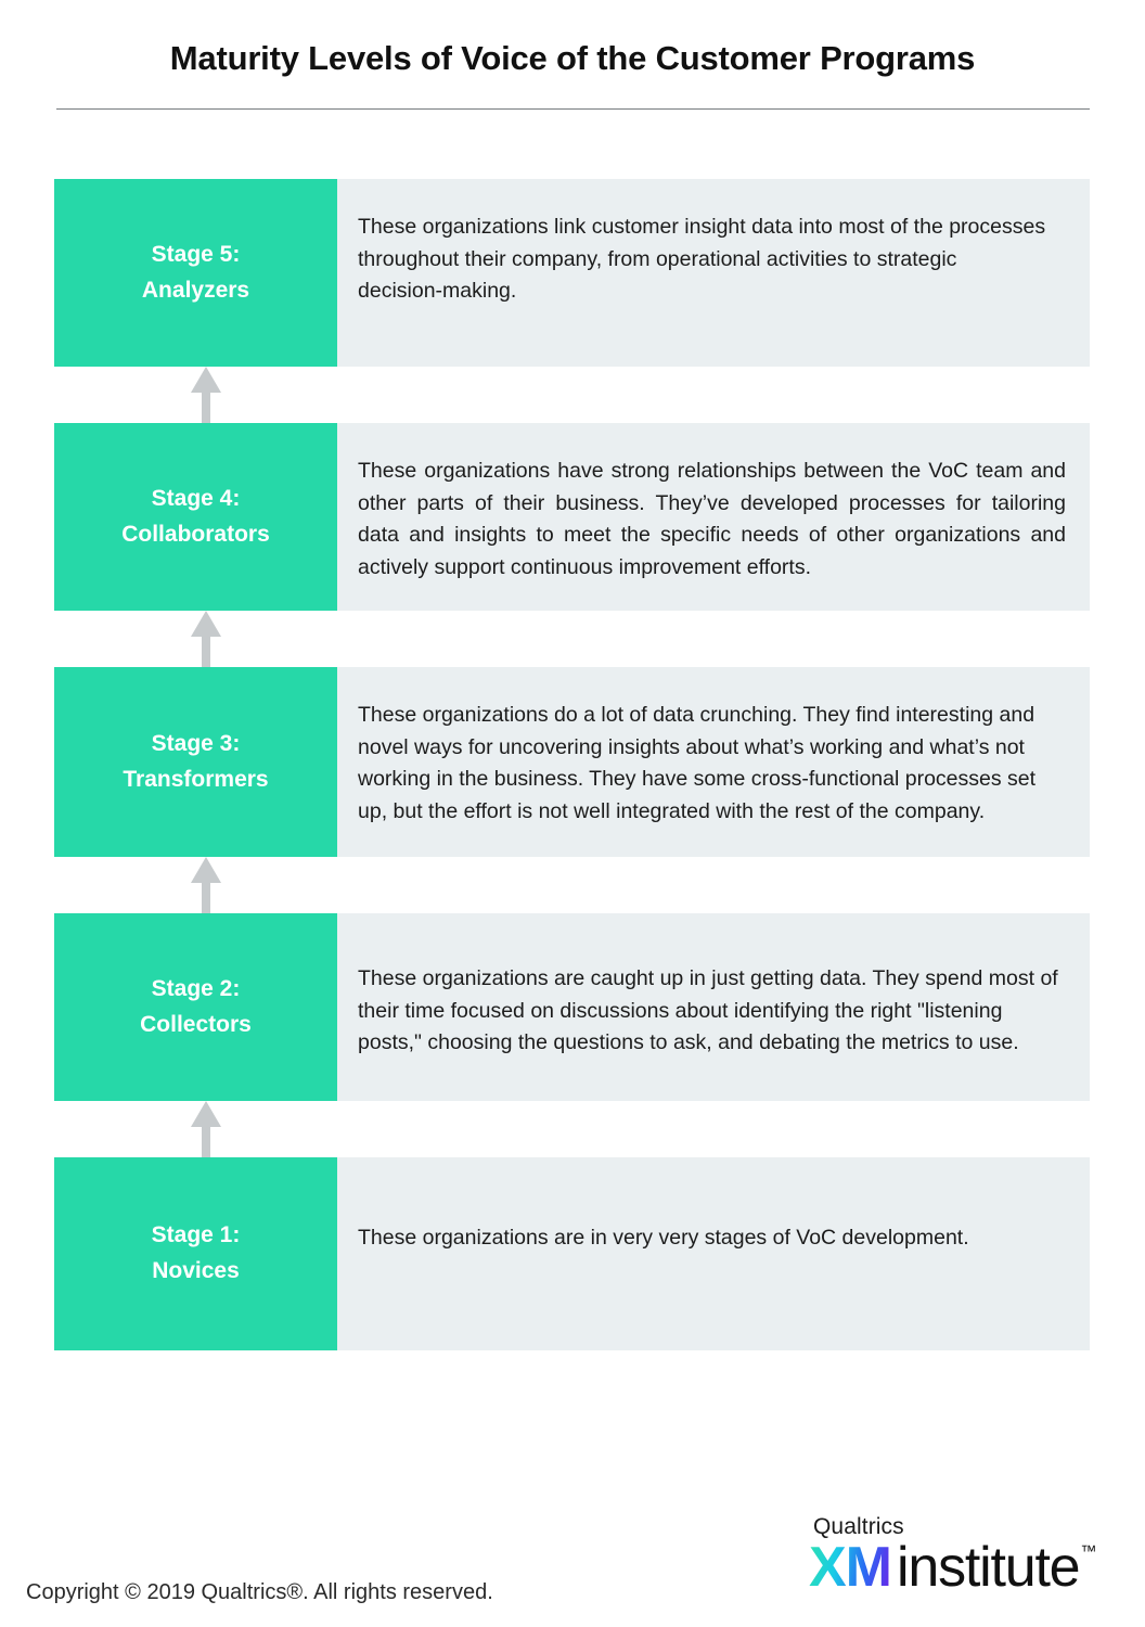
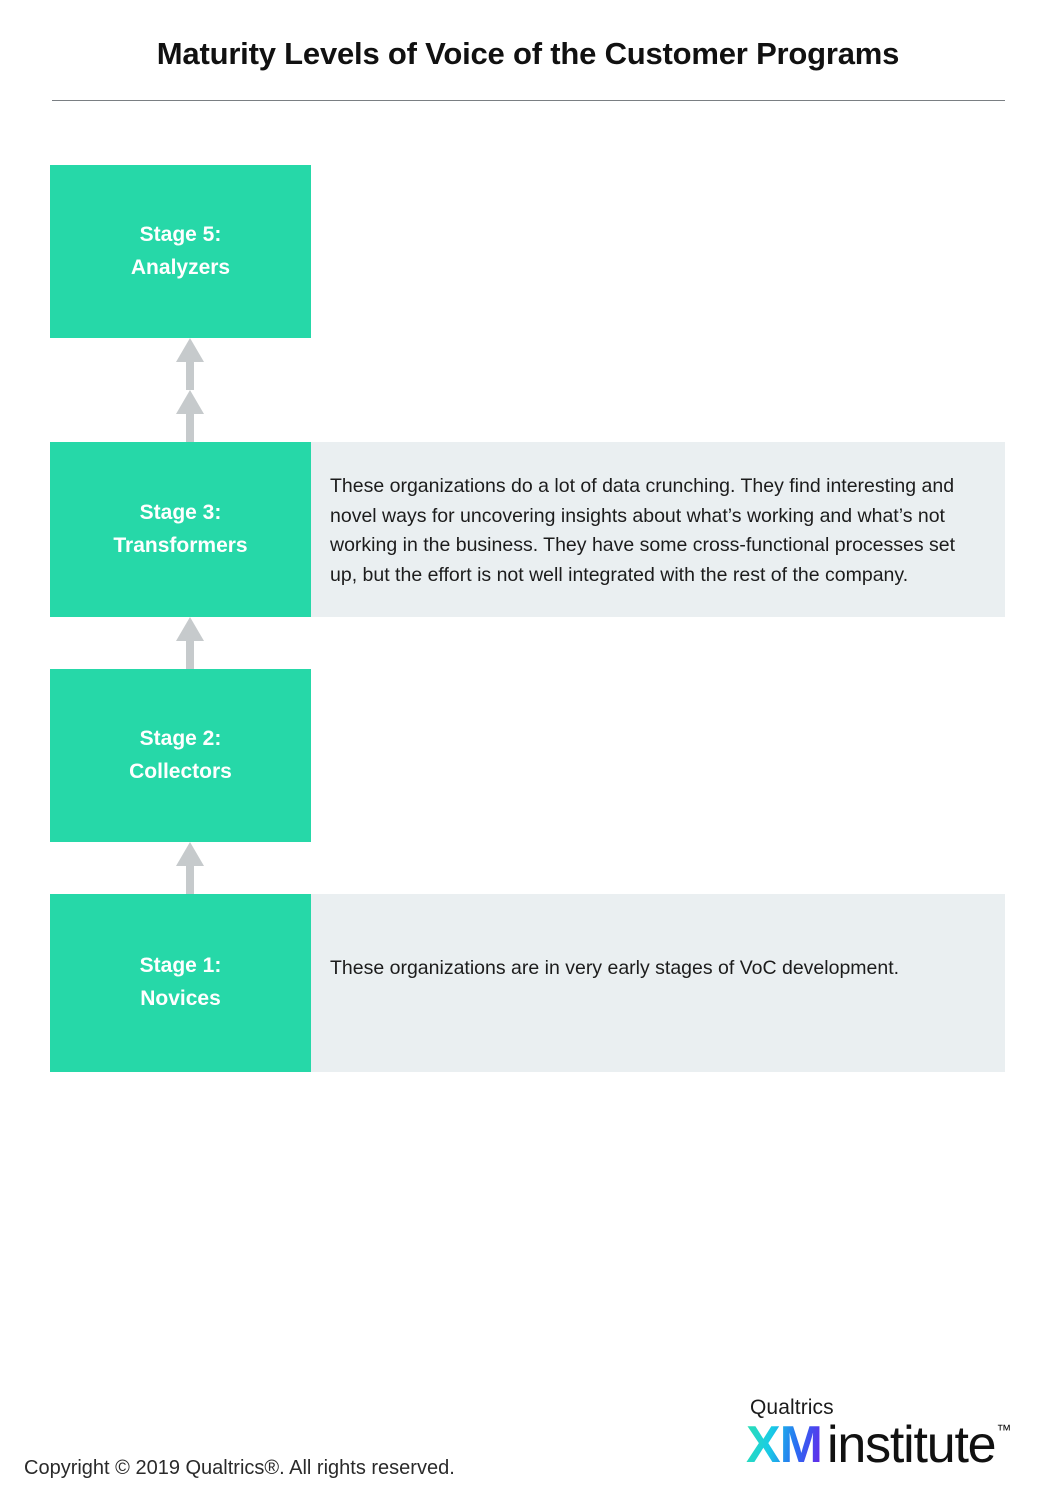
  Maturity Levels of Voice of the Customer Programs
  Stage 5:
  Analyzers
- These organizations link customer insight data into most of the processes throughout their company, from operational activities to strategic
- decision-making.
- Stage 4:
- Collaborators
- These organizations have strong relationships between the VoC team and other parts of their business. They’ve developed processes for tailoring data and insights to meet the specific needs of other organizations and actively support continuous improvement efforts.
  Stage 3:
  Transformers
  These organizations do a lot of data crunching. They find interesting and novel ways for uncovering insights about what’s working and what’s not working in the business. They have some cross-functional processes set up, but the effort is not well integrated with the rest of the company.
  Stage 2:
  Collectors
- These organizations are caught up in just getting data. They spend most of their time focused on discussions about identifying the right "listening posts," choosing the questions to ask, and debating the metrics to use.
  Stage 1:
  Novices
- These organizations are in very very stages of VoC development.
+ These organizations are in very early stages of VoC development.
  Copyright © 2019 Qualtrics®. All rights reserved.
  Qualtrics
  XM
  institute
  ™
